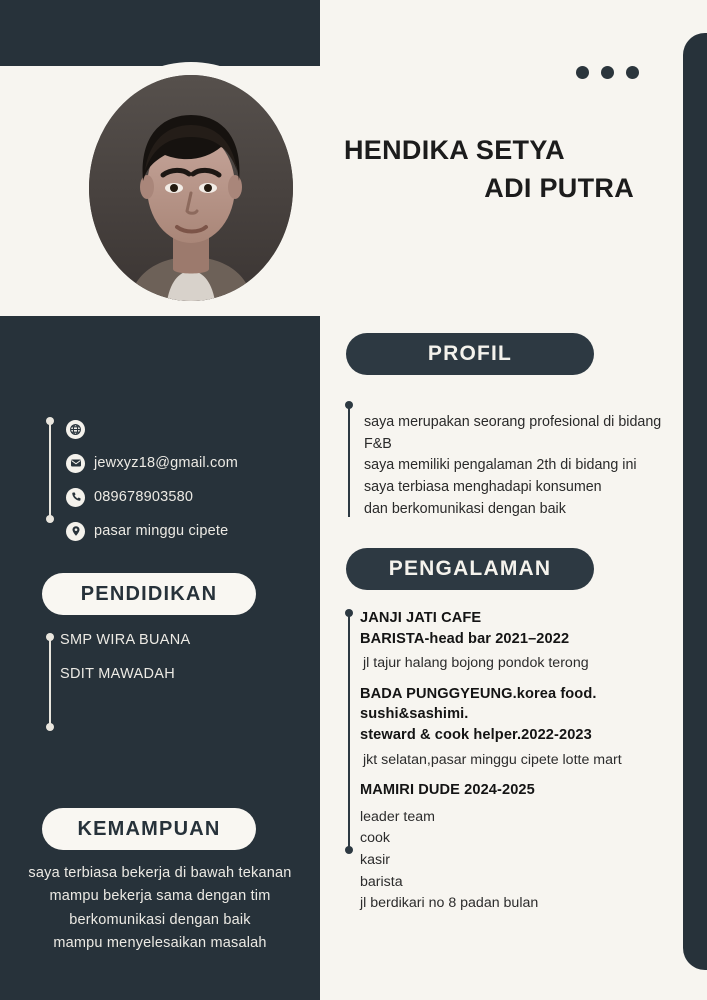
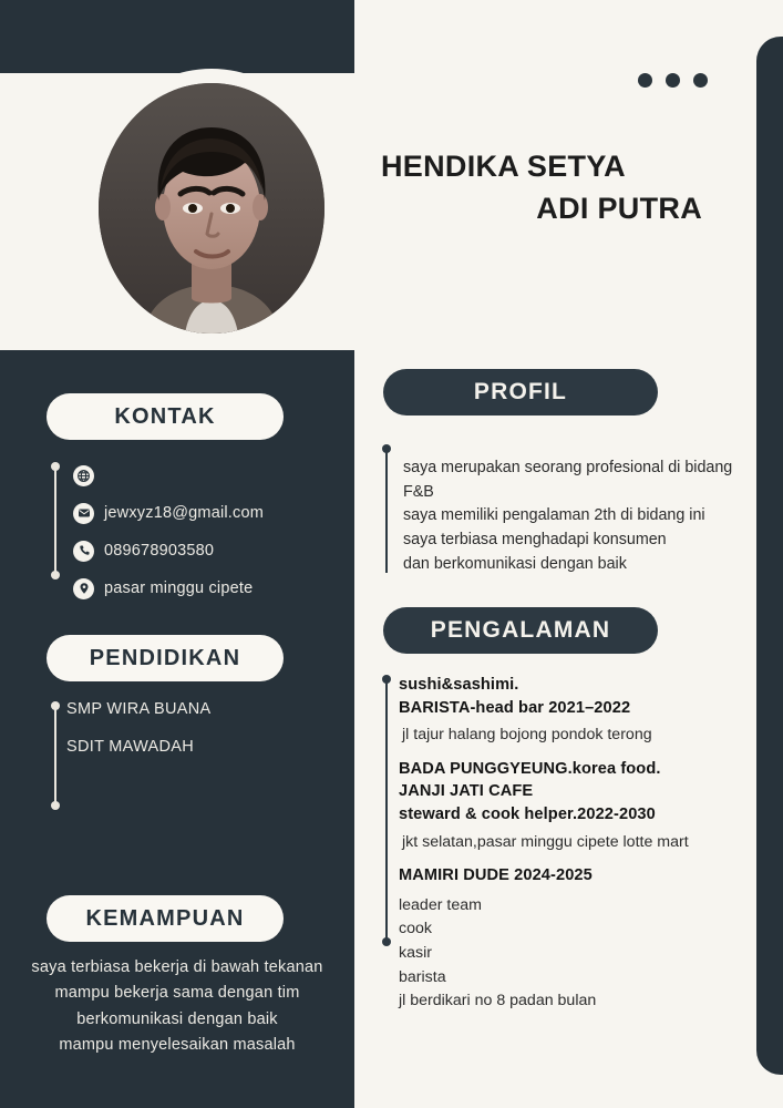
  HENDIKA SETYA
  ADI PUTRA
+ KONTAK
  jewxyz18@gmail.com
  089678903580
  pasar minggu cipete
  PENDIDIKAN
  SMP WIRA BUANA
  SDIT MAWADAH
  KEMAMPUAN
  saya terbiasa bekerja di bawah tekanan
  mampu bekerja sama dengan tim
  berkomunikasi dengan baik
  mampu menyelesaikan masalah
  PROFIL
  saya merupakan seorang profesional di bidang
  F&B
  saya memiliki pengalaman 2th di bidang ini
  saya terbiasa menghadapi konsumen
  dan berkomunikasi dengan baik
  PENGALAMAN
- JANJI JATI CAFE
+ sushi&sashimi.
  BARISTA-head bar 2021–2022
  jl tajur halang bojong pondok terong
  BADA PUNGGYEUNG.korea food.
- sushi&sashimi.
+ JANJI JATI CAFE
- steward & cook helper.2022-2023
+ steward & cook helper.2022-2030
  jkt selatan,pasar minggu cipete lotte mart
  MAMIRI DUDE 2024-2025
  leader team
  cook
  kasir
  barista
  jl berdikari no 8 padan bulan
